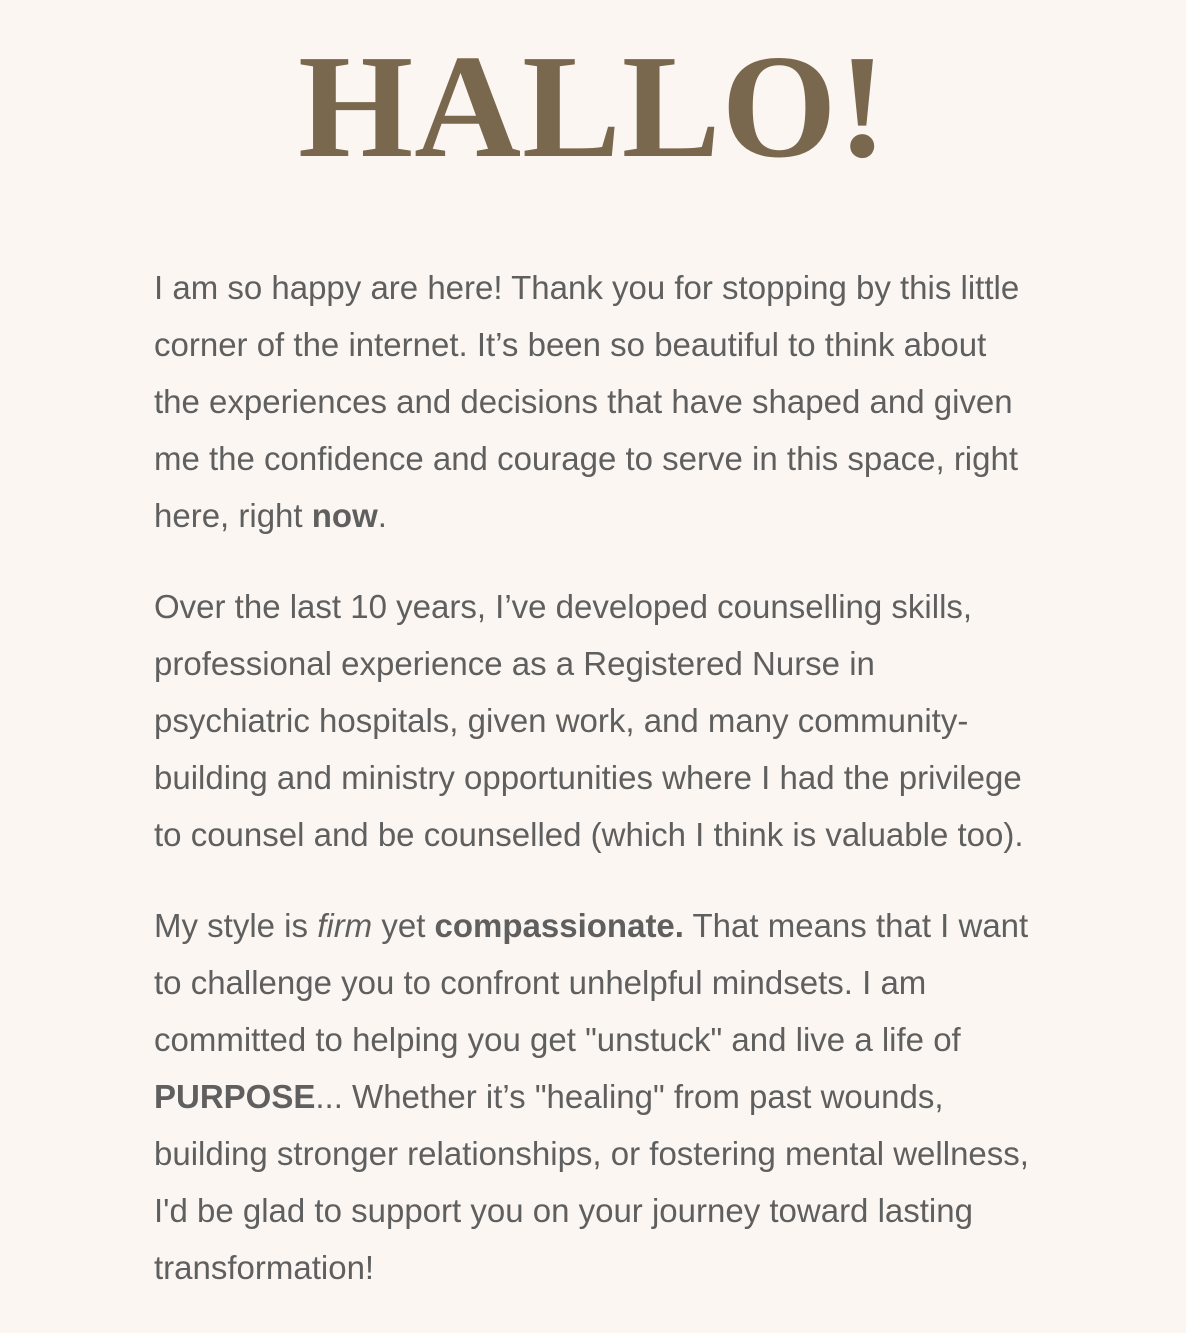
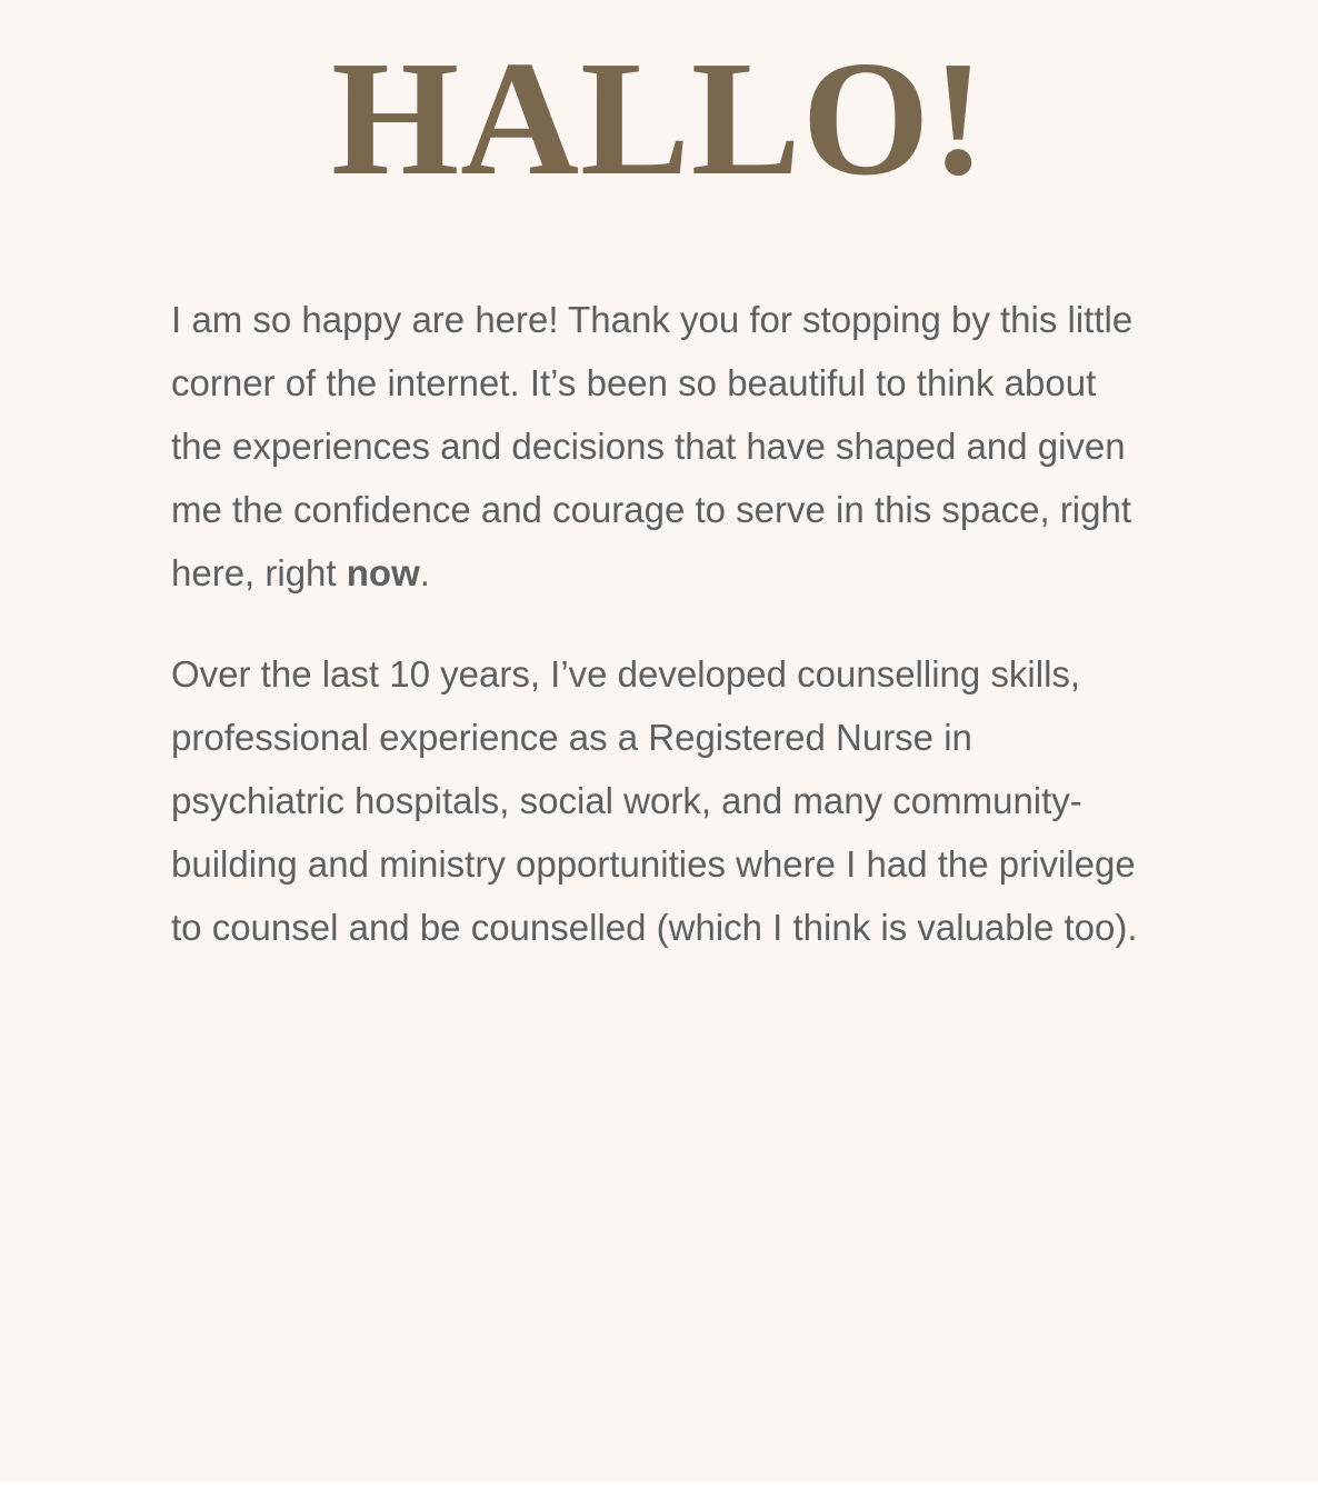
  HALLO!
  I am so happy are here! Thank you for stopping by this little corner of the internet. It’s been so beautiful to think about the experiences and decisions that have shaped and given me the confidence and courage to serve in this space, right here, right now.
- Over the last 10 years, I’ve developed counselling skills, professional experience as a Registered Nurse in psychiatric hospitals, given work, and many community-building and ministry opportunities where I had the privilege to counsel and be counselled (which I think is valuable too).
+ Over the last 10 years, I’ve developed counselling skills, professional experience as a Registered Nurse in psychiatric hospitals, social work, and many community-building and ministry opportunities where I had the privilege to counsel and be counselled (which I think is valuable too).
- My style is firm yet compassionate. That means that I want to challenge you to confront unhelpful mindsets. I am committed to helping you get "unstuck" and live a life of PURPOSE... Whether it’s "healing" from past wounds, building stronger relationships, or fostering mental wellness, I'd be glad to support you on your journey toward lasting transformation!
